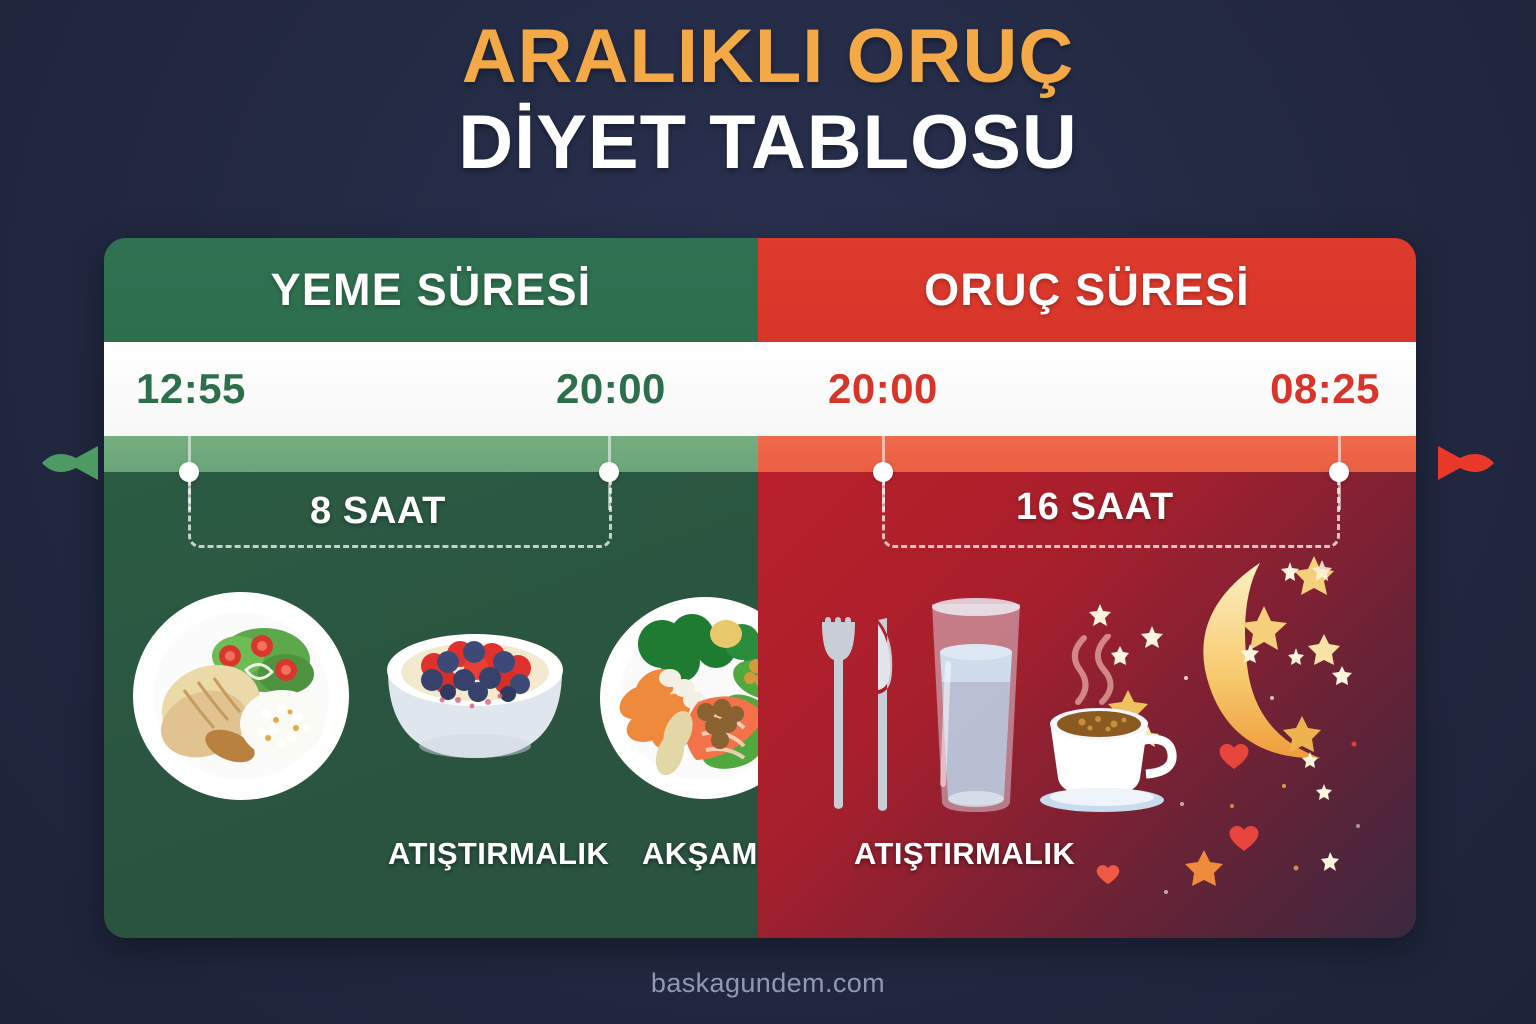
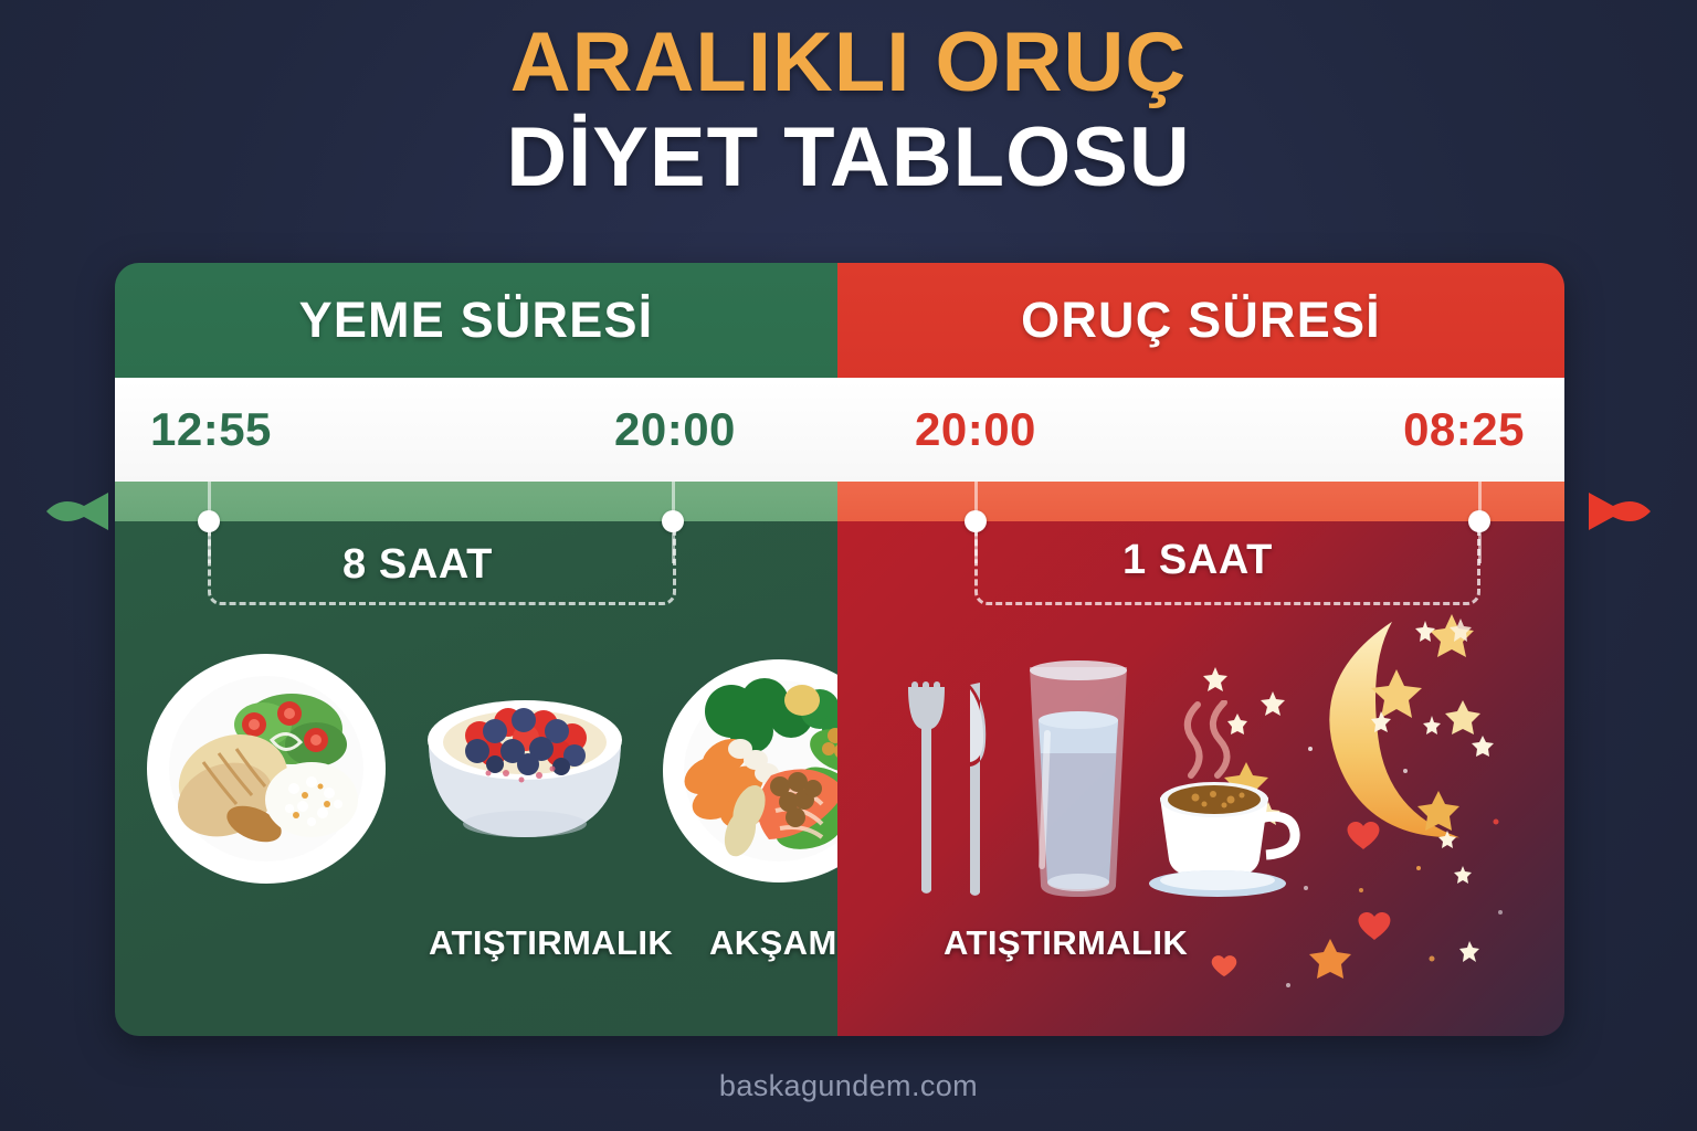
  ARALIKLI ORUÇ
  DİYET TABLOSU
  12:55
  20:00
  YEME SÜRESİ
  8 SAAT
  ATIŞTIRMALIK
  20:00
  08:25
  ORUÇ SÜRESİ
- 16 SAAT
+ 1 SAAT
  ATIŞTIRMALIK
  baskagundem.com
